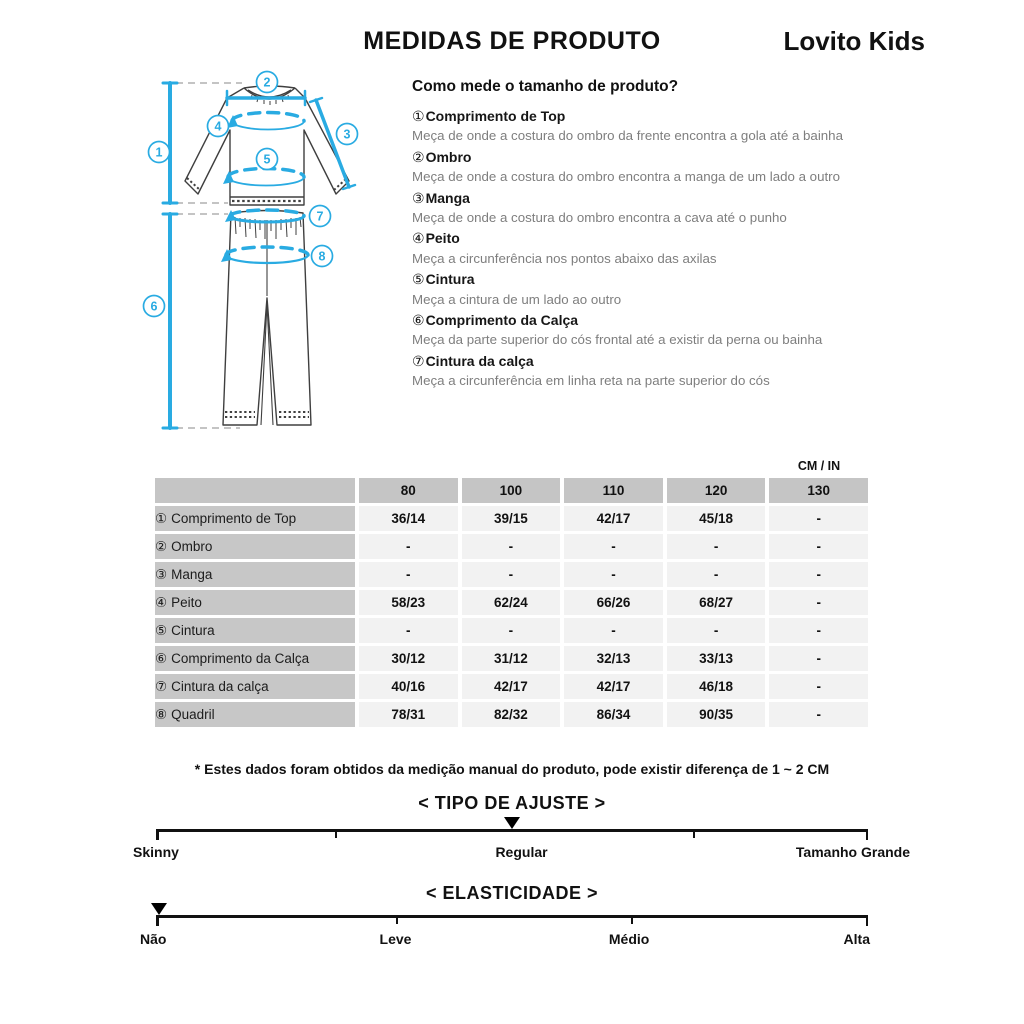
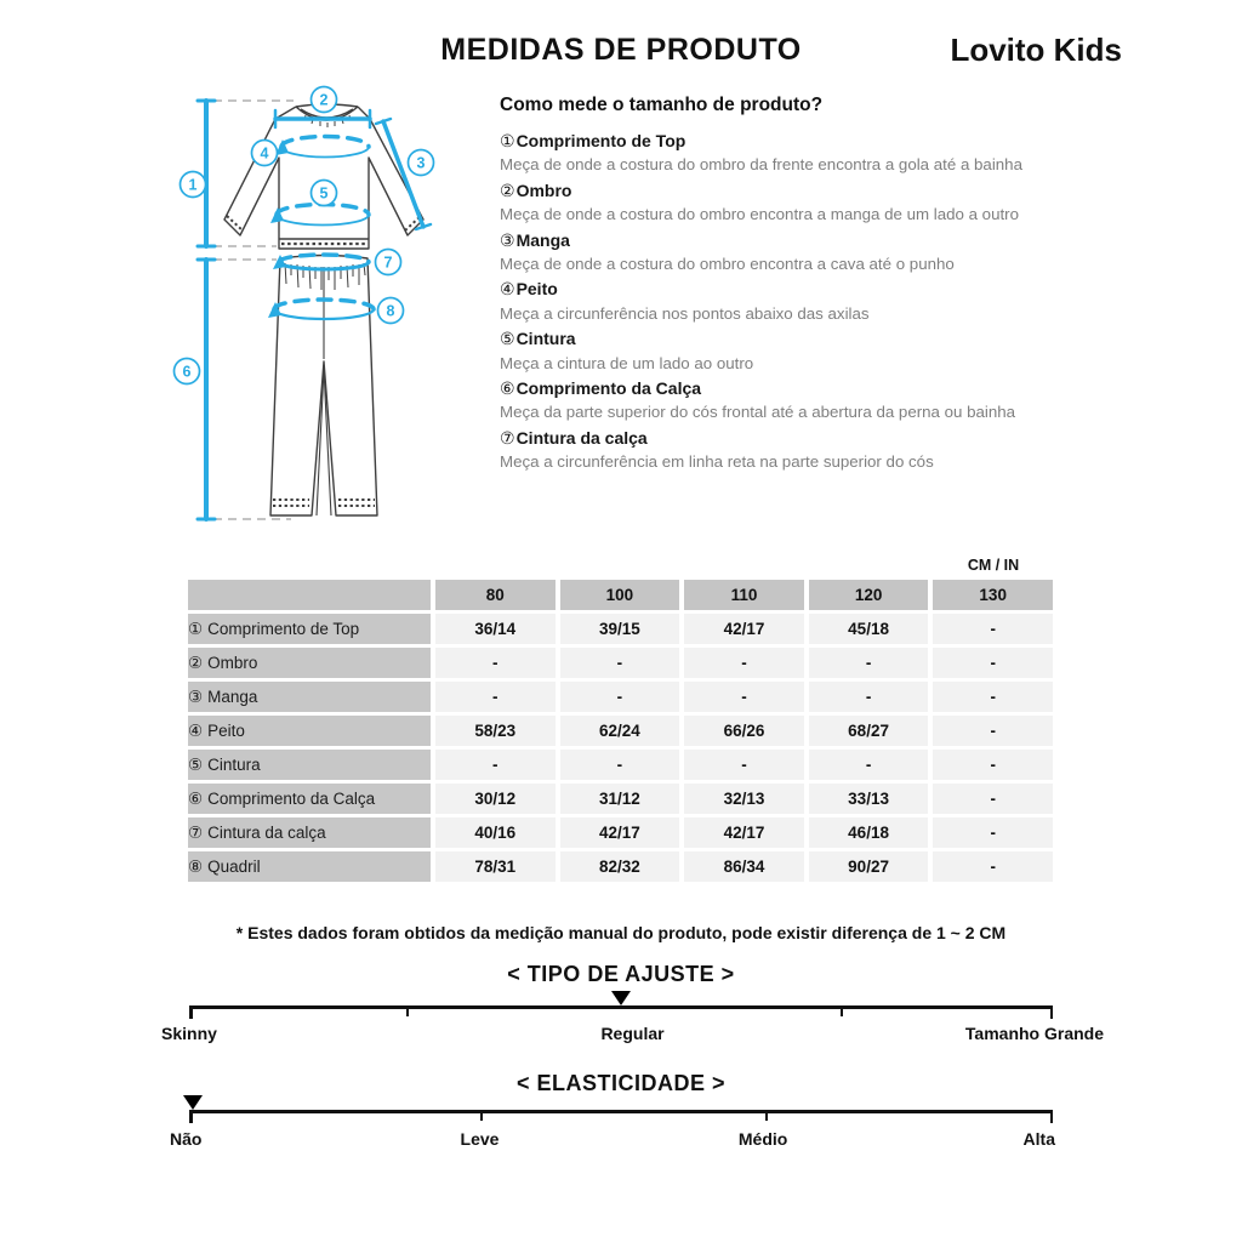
  MEDIDAS DE PRODUTO
  Lovito Kids
  1
  2
  3
  4
  5
  6
  7
  8
  Como mede o tamanho de produto?
  ①Comprimento de Top
  Meça de onde a costura do ombro da frente encontra a gola até a bainha
  ②Ombro
  Meça de onde a costura do ombro encontra a manga de um lado a outro
  ③Manga
  Meça de onde a costura do ombro encontra a cava até o punho
  ④Peito
  Meça a circunferência nos pontos abaixo das axilas
  ⑤Cintura
  Meça a cintura de um lado ao outro
  ⑥Comprimento da Calça
- Meça da parte superior do cós frontal até a existir da perna ou bainha
+ Meça da parte superior do cós frontal até a abertura da perna ou bainha
  ⑦Cintura da calça
  Meça a circunferência em linha reta na parte superior do cós
  CM / IN
  	80	100	110	120	130
  ① Comprimento de Top	36/14	39/15	42/17	45/18	-
  ② Ombro	-	-	-	-	-
  ③ Manga	-	-	-	-	-
  ④ Peito	58/23	62/24	66/26	68/27	-
  ⑤ Cintura	-	-	-	-	-
  ⑥ Comprimento da Calça	30/12	31/12	32/13	33/13	-
  ⑦ Cintura da calça	40/16	42/17	42/17	46/18	-
- ⑧ Quadril	78/31	82/32	86/34	90/35	-
+ ⑧ Quadril	78/31	82/32	86/34	90/27	-
  * Estes dados foram obtidos da medição manual do produto, pode existir diferença de 1 ~ 2 CM
  < TIPO DE AJUSTE >
  Skinny
  Regular
  Tamanho Grande
  < ELASTICIDADE >
  Não
  Leve
  Médio
  Alta
